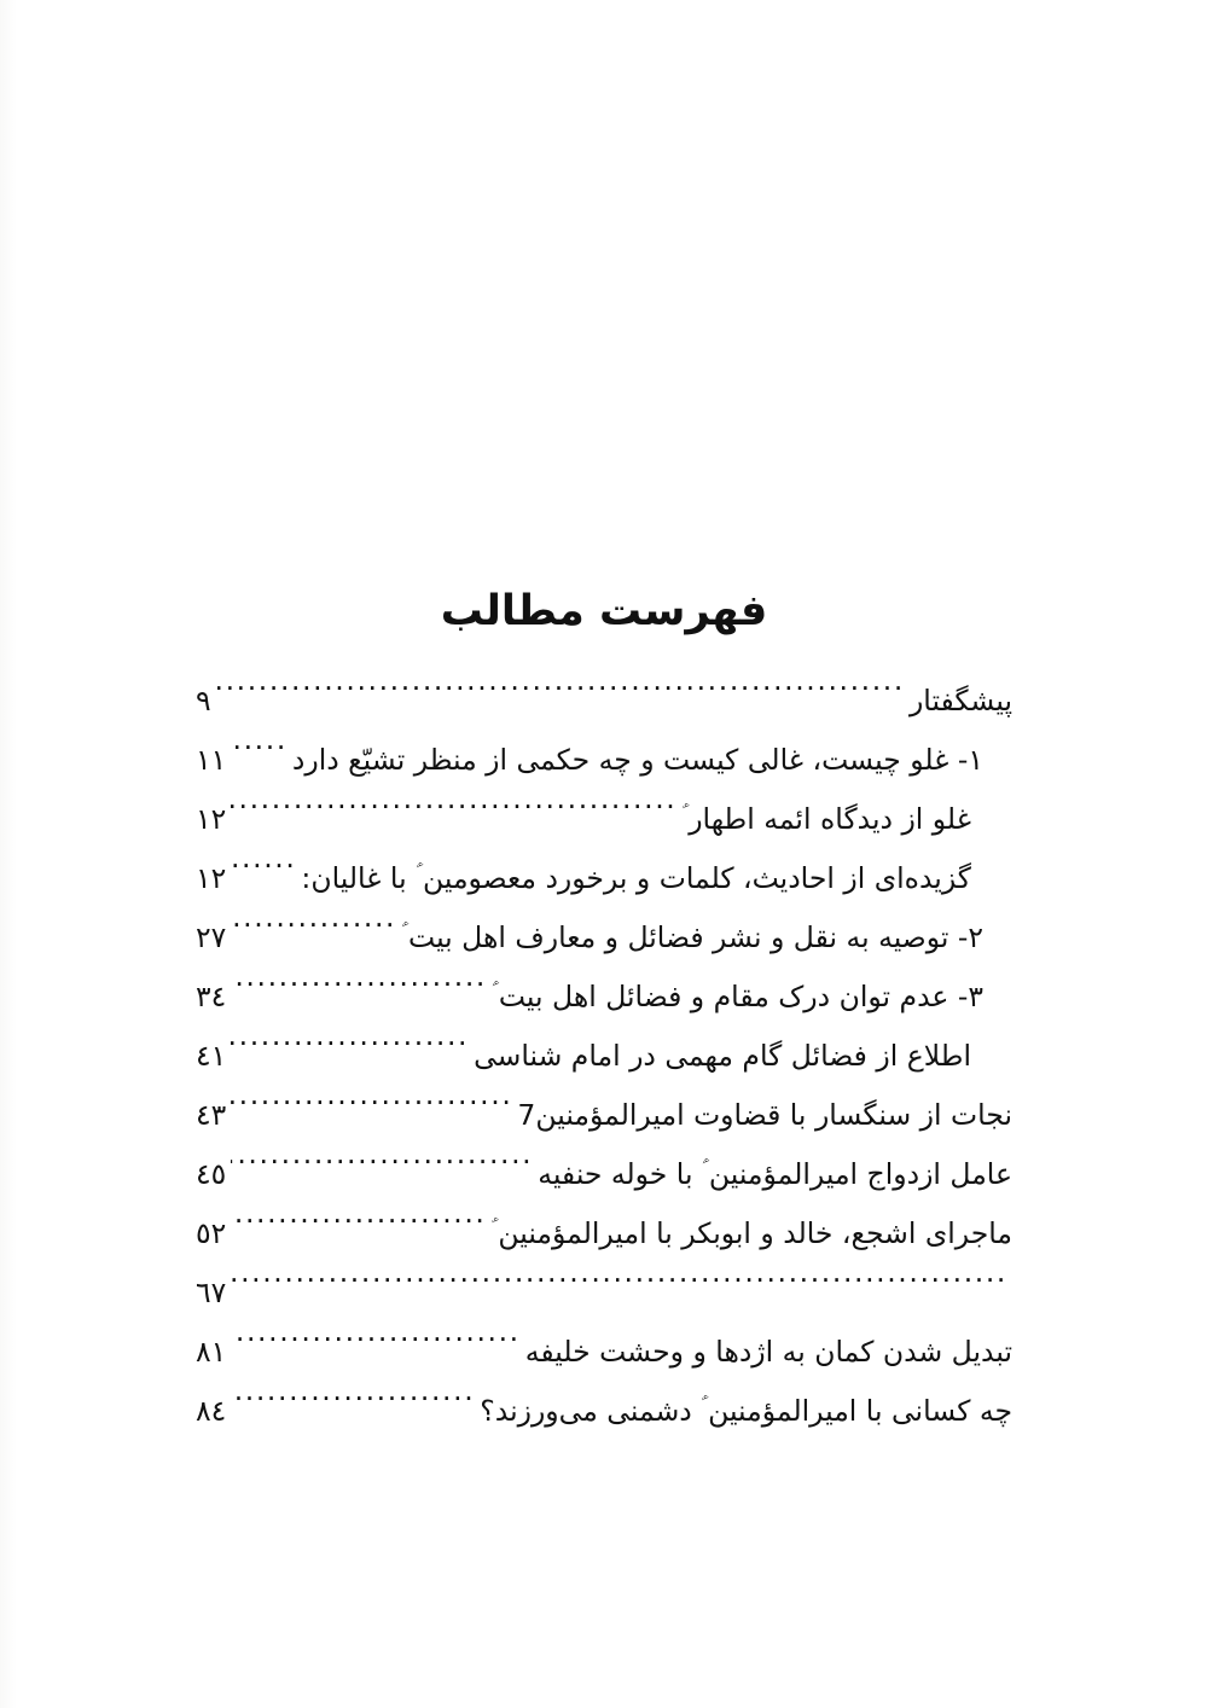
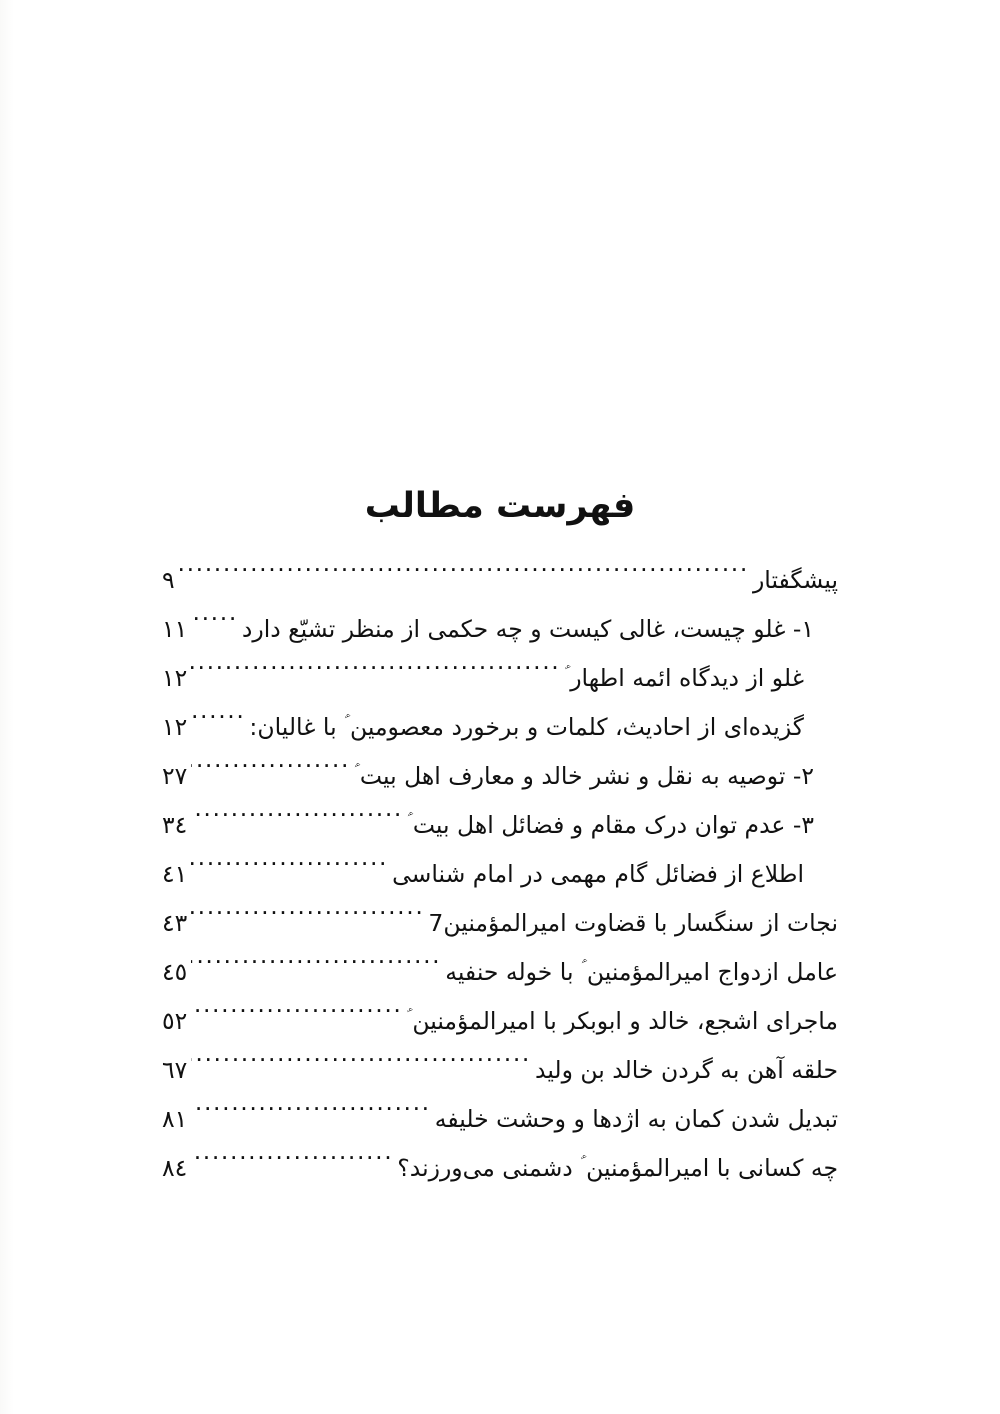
  فهرست مطالب
  پیشگفتار
  ٩
  ١- غلو چیست، غالی کیست و چه حکمی از منظر تشیّع دارد
  ١١
  غلو از دیدگاه ائمه اطهار ؑ
  ١٢
  گزیده‌ای از احادیث، کلمات و برخورد معصومین ؑ با غالیان:
  ١٢
- ٢- توصیه به نقل و نشر فضائل و معارف اهل بیت ؑ
+ ٢- توصیه به نقل و نشر خالد و معارف اهل بیت ؑ
  ٢٧
  ٣- عدم توان درک مقام و فضائل اهل بیت ؑ
  ٣٤
  اطلاع از فضائل گام مهمی در امام شناسی
  ٤١
  نجات از سنگسار با قضاوت امیرالمؤمنین7
  ٤٣
  عامل ازدواج امیرالمؤمنین ؑ با خوله حنفیه
  ٤٥
  ماجرای اشجع، خالد و ابوبکر با امیرالمؤمنین ؑ
  ٥٢
+ حلقه آهن به گردن خالد بن ولید
  ٦٧
  تبدیل شدن کمان به اژدها و وحشت خلیفه
  ٨١
  چه کسانی با امیرالمؤمنین ؑ دشمنی می‌ورزند؟
  ٨٤
